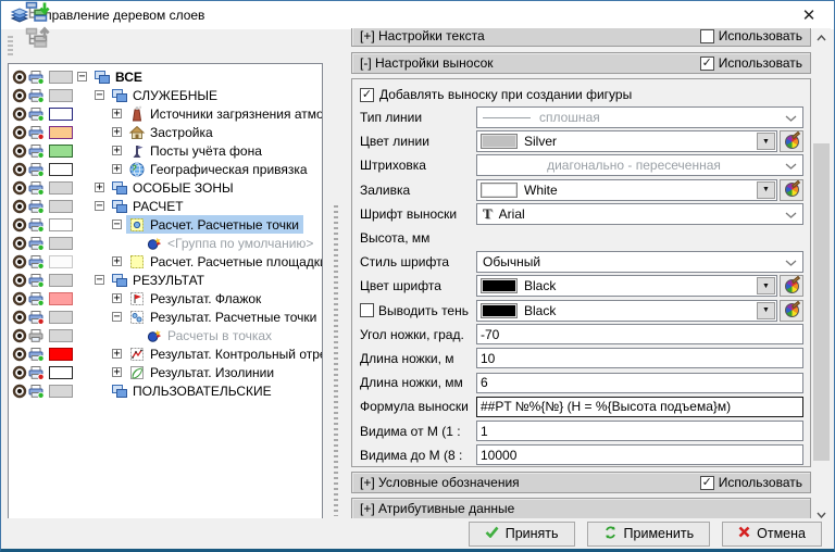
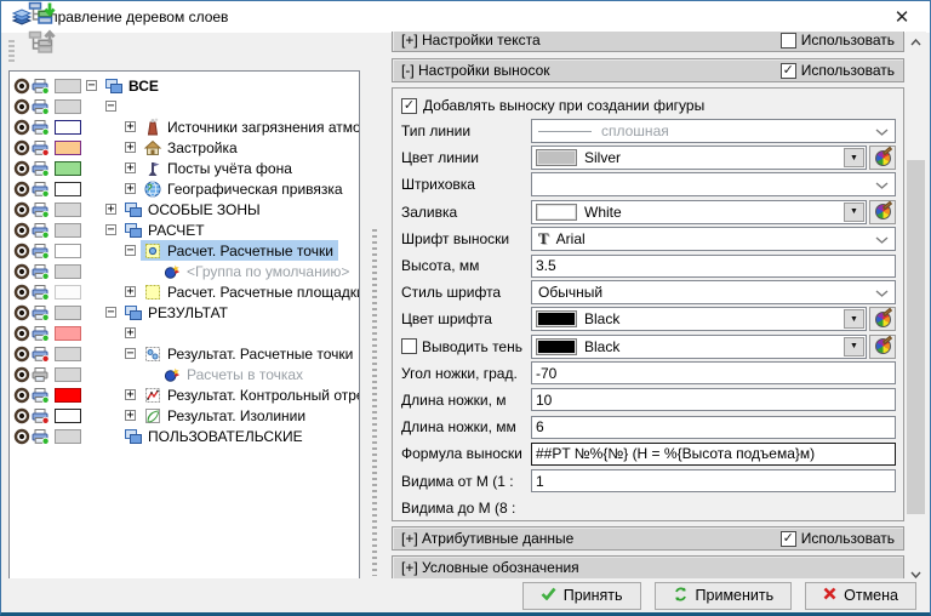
  правление деревом слоев
  ✕
  −
  ВСЕ
  −
- СЛУЖЕБНЫЕ
  +
  Источники загрязнения атмо
  +
  Застройка
  +
  Посты учёта фона
  +
  Географическая привязка
  +
  ОСОБЫЕ ЗОНЫ
  −
  РАСЧЕТ
  −
  Расчет. Расчетные точки
  <Группа по умолчанию>
  +
  Расчет. Расчетные площадк
  −
  РЕЗУЛЬТАТ
  +
- Результат. Флажок
  −
  Результат. Расчетные точки
  Расчеты в точках
  +
  Результат. Контрольный отр
  +
  Результат. Изолинии
  ПОЛЬЗОВАТЕЛЬСКИЕ
  [+] Настройки текста
  Использовать
  [-] Настройки выносок
  ✓
  Использовать
  ✓
  Добавлять выноску при создании фигуры
  Тип линии
  сплошная
  Цвет линии
  Silver
  Штриховка
- диагонально - пересеченная
  Заливка
  White
  Шрифт выноски
  T
  Arial
  Высота, мм
+ 3.5
  Стиль шрифта
  Обычный
  Цвет шрифта
  Black
  Выводить тень
  Black
  Угол ножки, град.
  -70
  Длина ножки, м
  10
  Длина ножки, мм
  6
  Формула выноски
  ##PT №%{№} (H = %{Высота подъема}м)
  Видима от М (1 :
  1
  Видима до М (8 :
- 10000
- [+] Условные обозначения
+ [+] Атрибутивные данные
  ✓
  Использовать
- [+] Атрибутивные данные
+ [+] Условные обозначения
  Принять
  Применить
  Отмена
